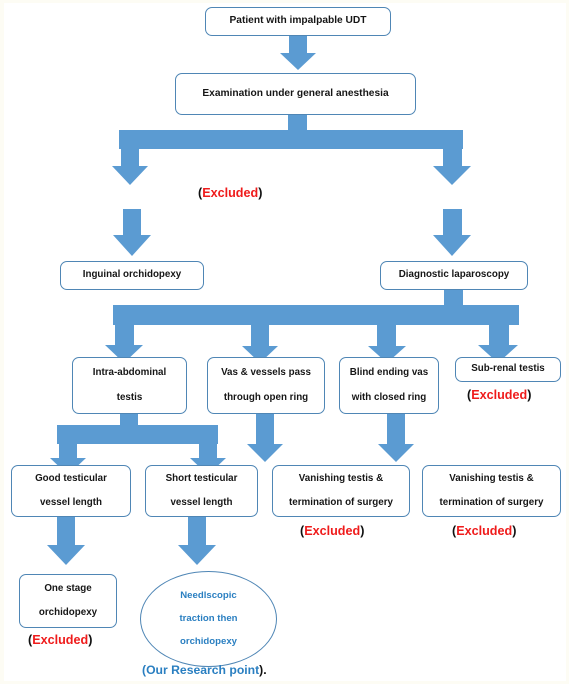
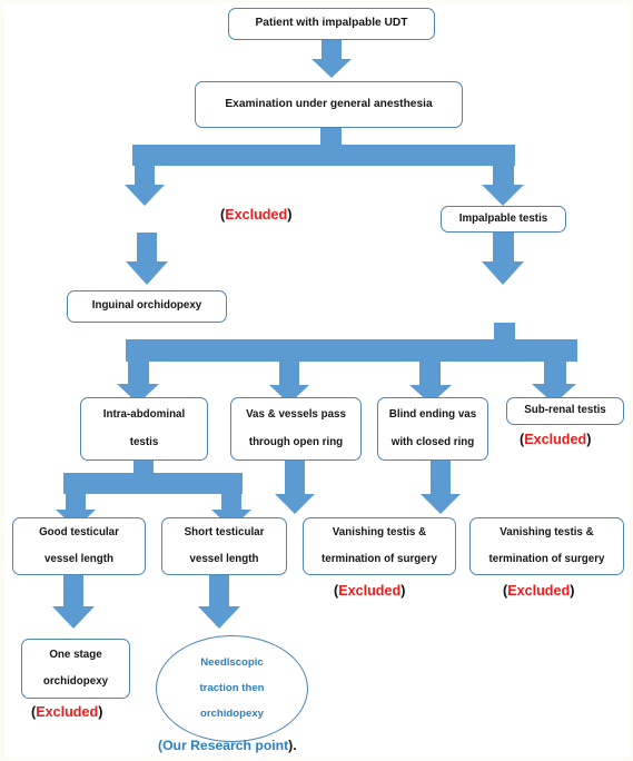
  Patient with impalpable UDT
  Examination under general anesthesia
  (Excluded)
+ Impalpable testis
  Inguinal orchidopexy
- Diagnostic laparoscopy
  Intra-abdominal
  testis
  Vas & vessels pass
  through open ring
  Blind ending vas
  with closed ring
  Sub-renal testis
  (Excluded)
  Good testicular
  vessel length
  Short testicular
  vessel length
  Vanishing testis &
  termination of surgery
  Vanishing testis &
  termination of surgery
  (Excluded)
  (Excluded)
  One stage
  orchidopexy
  (Excluded)
  Needlscopic
  traction then
  orchidopexy
  (Our Research point).
